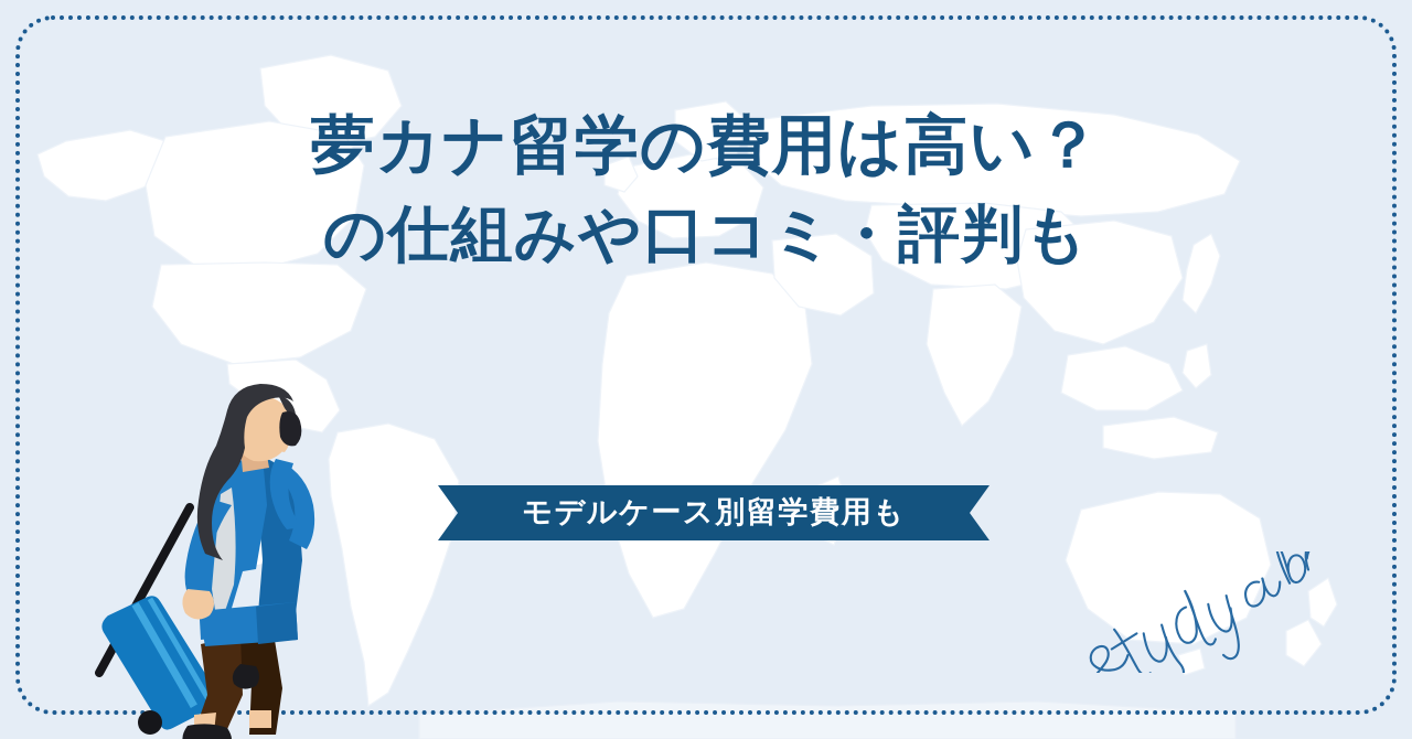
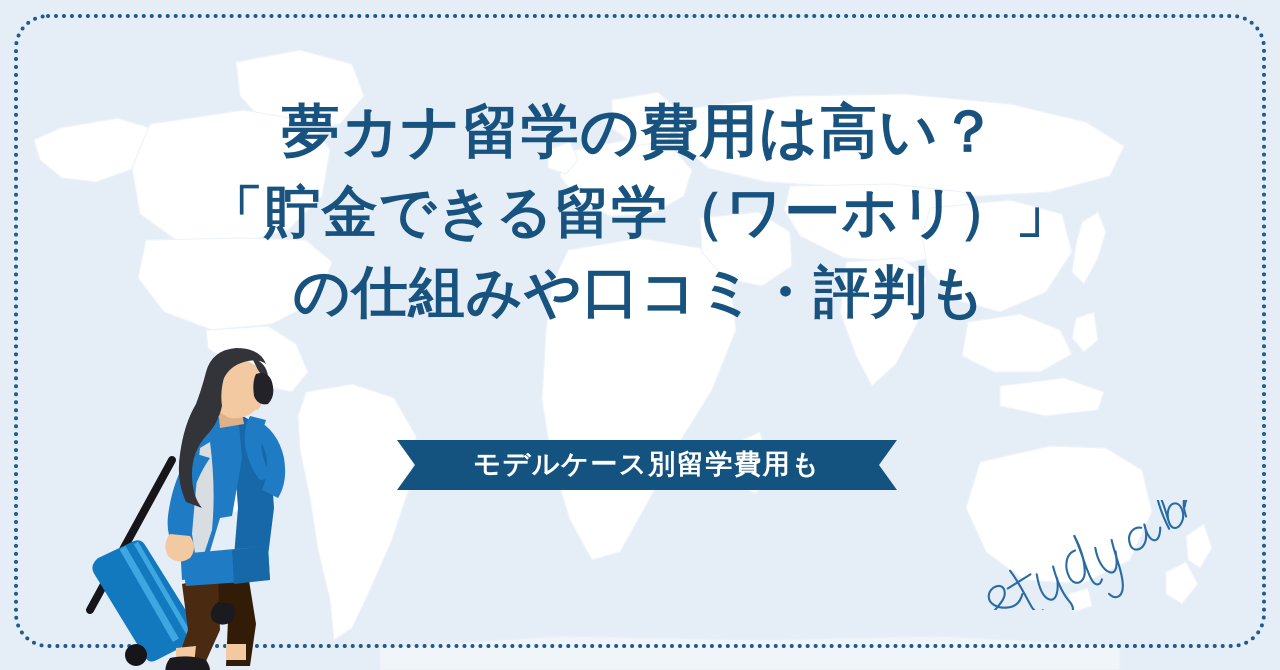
  夢カナ留学の費用は高い？
+ 「貯金できる留学（ワーホリ）」
  の仕組みや口コミ・評判も
  モデルケース別留学費用も
